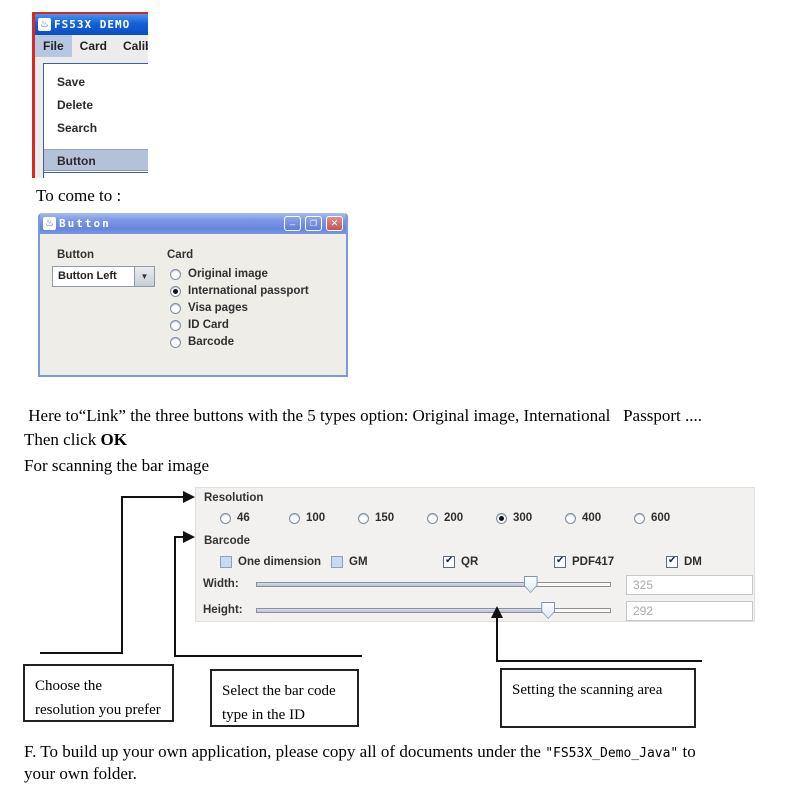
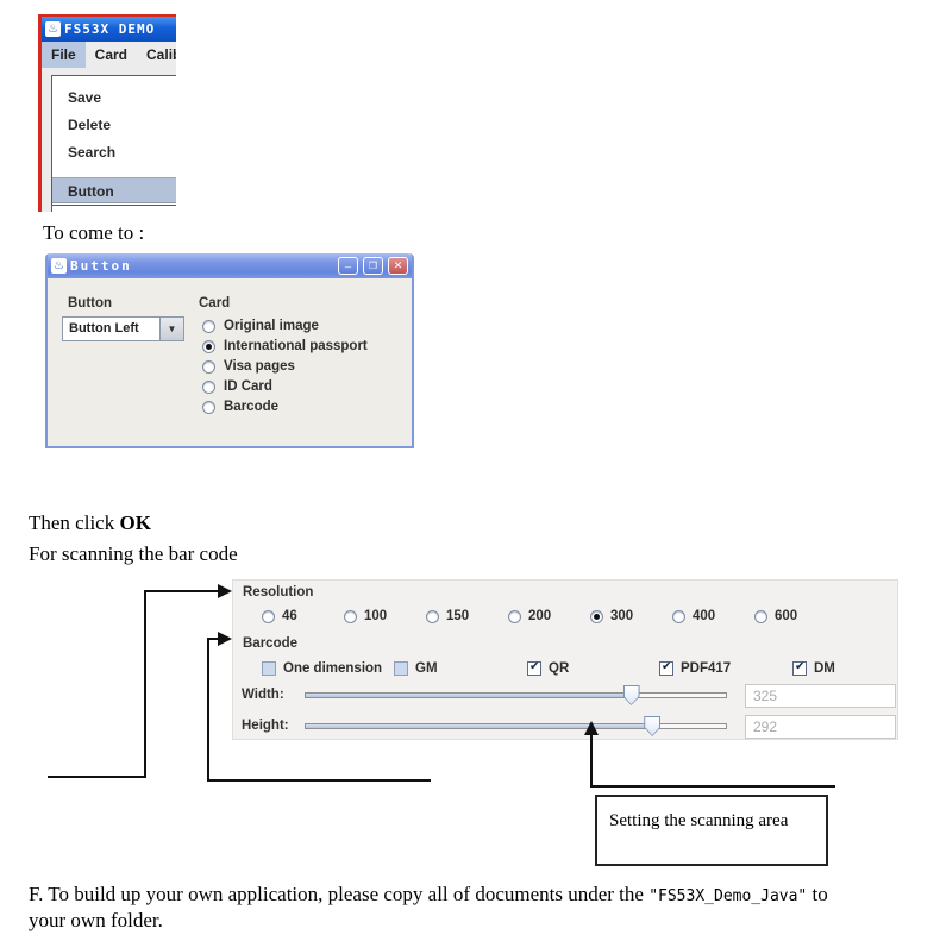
  FS53X DEMO
  File
  Card
  Cali
  Save
  Delete
  Search
  Button
  To come to :
  Button
  Button
  Button Left
  Card
  Original image
  International passport
  Visa pages
  ID Card
  Barcode
- Here to“Link” the three buttons with the 5 types option: Original image, International Passport ....
  Then click OK
- For scanning the bar image
+ For scanning the bar code
  Resolution
  46
  100
  150
  200
  300
  400
  600
  Barcode
  One dimension
  GM
  QR
  PDF417
  DM
  Width:
  325
  Height:
  292
- Choose the
- resolution you prefer
- Select the bar code
- type in the ID
  Setting the scanning area
  F. To build up your own application, please copy all of documents under the "FS53X_Demo_Java" to
  your own folder.
